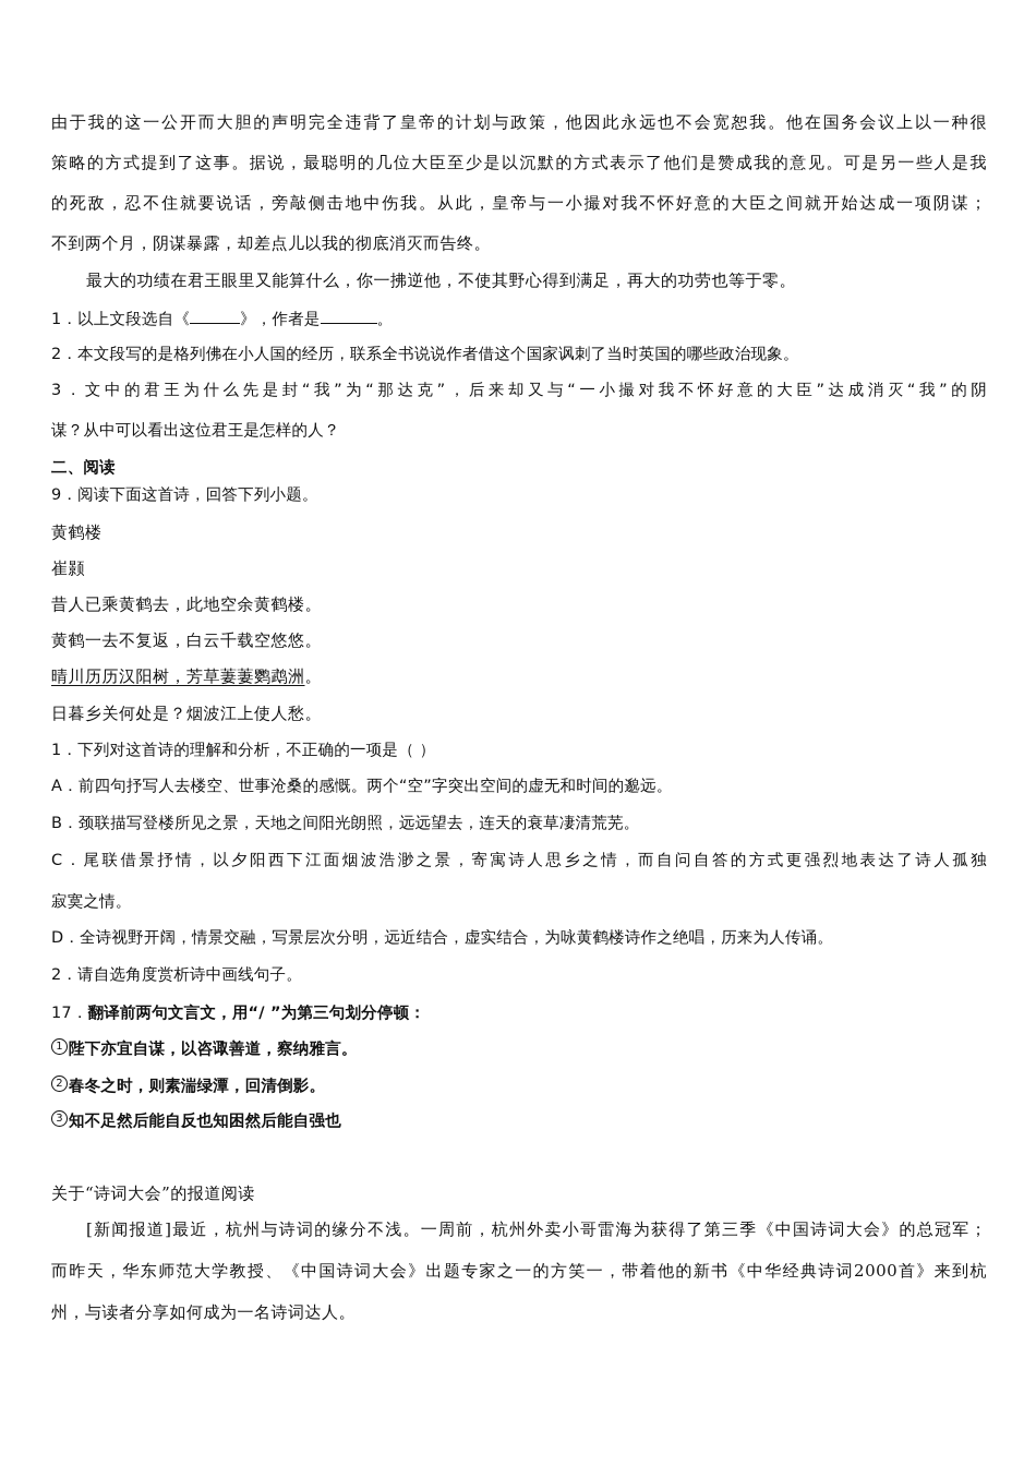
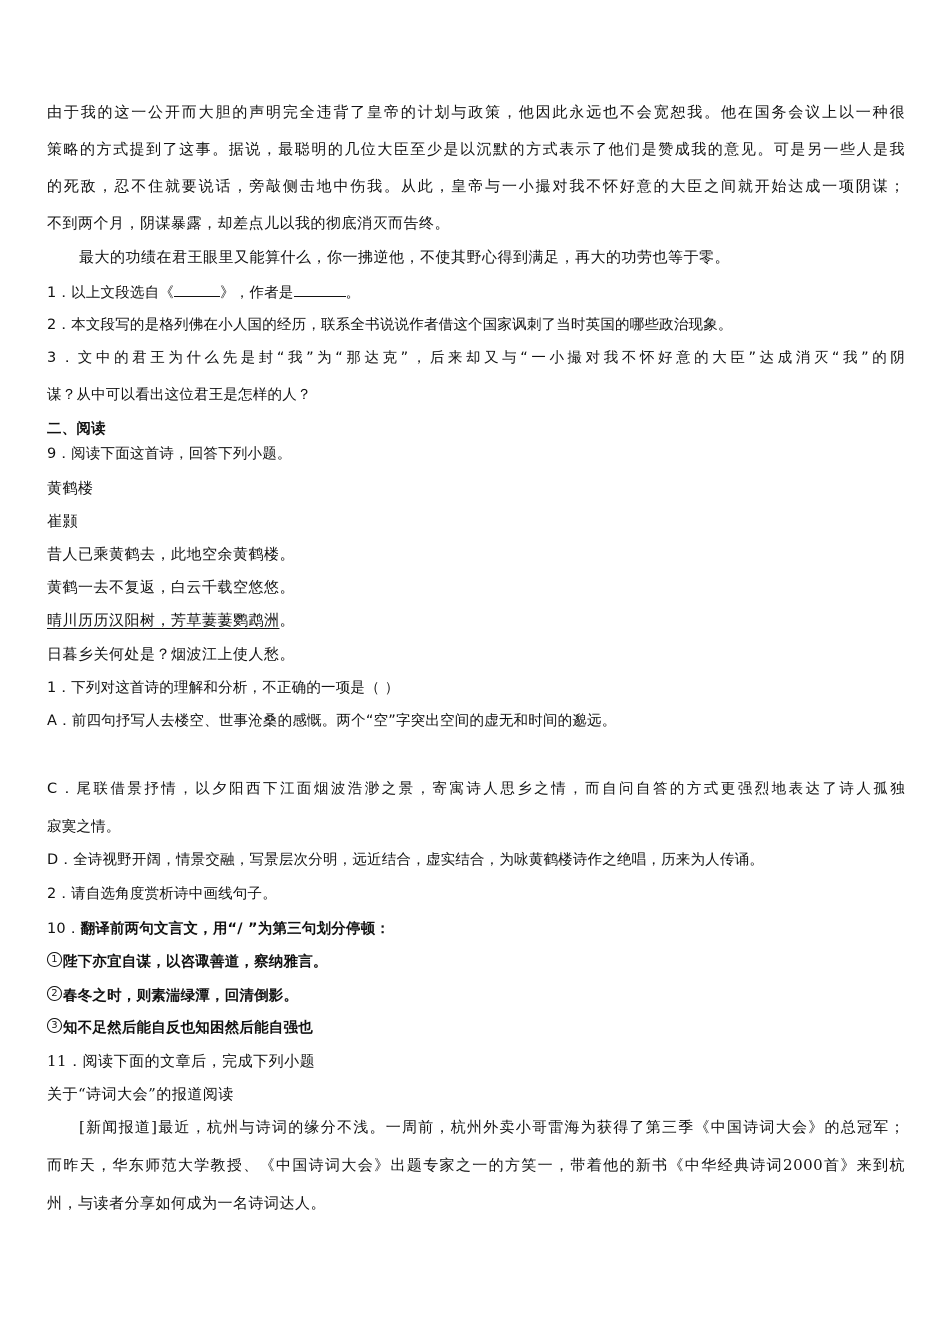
  由于我的这一公开而大胆的声明完全违背了皇帝的计划与政策，他因此永远也不会宽恕我。他在国务会议上以一种很
  策略的方式提到了这事。据说，最聪明的几位大臣至少是以沉默的方式表示了他们是赞成我的意见。可是另一些人是我
  的死敌，忍不住就要说话，旁敲侧击地中伤我。从此，皇帝与一小撮对我不怀好意的大臣之间就开始达成一项阴谋；
  不到两个月，阴谋暴露，却差点儿以我的彻底消灭而告终。
  最大的功绩在君王眼里又能算什么，你一拂逆他，不使其野心得到满足，再大的功劳也等于零。
  1．以上文段选自《 》，作者是 。
  2．本文段写的是格列佛在小人国的经历，联系全书说说作者借这个国家讽刺了当时英国的哪些政治现象。
  3．文中的君王为什么先是封“我”为“那达克”，后来却又与“一小撮对我不怀好意的大臣”达成消灭“我”的阴
  谋？从中可以看出这位君王是怎样的人？
  二、阅读
  9．阅读下面这首诗，回答下列小题。
  黄鹤楼
  崔颢
  昔人已乘黄鹤去，此地空余黄鹤楼。
  黄鹤一去不复返，白云千载空悠悠。
  晴川历历汉阳树，芳草萋萋鹦鹉洲。
  日暮乡关何处是？烟波江上使人愁。
  1．下列对这首诗的理解和分析，不正确的一项是（ ）
  A．前四句抒写人去楼空、世事沧桑的感慨。两个“空”字突出空间的虚无和时间的邈远。
- B．颈联描写登楼所见之景，天地之间阳光朗照，远远望去，连天的衰草凄清荒芜。
  C．尾联借景抒情，以夕阳西下江面烟波浩渺之景，寄寓诗人思乡之情，而自问自答的方式更强烈地表达了诗人孤独
  寂寞之情。
  D．全诗视野开阔，情景交融，写景层次分明，远近结合，虚实结合，为咏黄鹤楼诗作之绝唱，历来为人传诵。
  2．请自选角度赏析诗中画线句子。
- 17．翻译前两句文言文，用“/ ”为第三句划分停顿：
+ 10．翻译前两句文言文，用“/ ”为第三句划分停顿：
  1 陛下亦宜自谋，以咨诹善道，察纳雅言。
  2 春冬之时，则素湍绿潭，回清倒影。
  3 知不足然后能自反也知困然后能自强也
+ 11．阅读下面的文章后，完成下列小题
  关于“诗词大会”的报道阅读
  [新闻报道]最近，杭州与诗词的缘分不浅。一周前，杭州外卖小哥雷海为获得了第三季《中国诗词大会》的总冠军；
  而昨天，华东师范大学教授、《中国诗词大会》出题专家之一的方笑一，带着他的新书《中华经典诗词2000首》来到杭
  州，与读者分享如何成为一名诗词达人。
